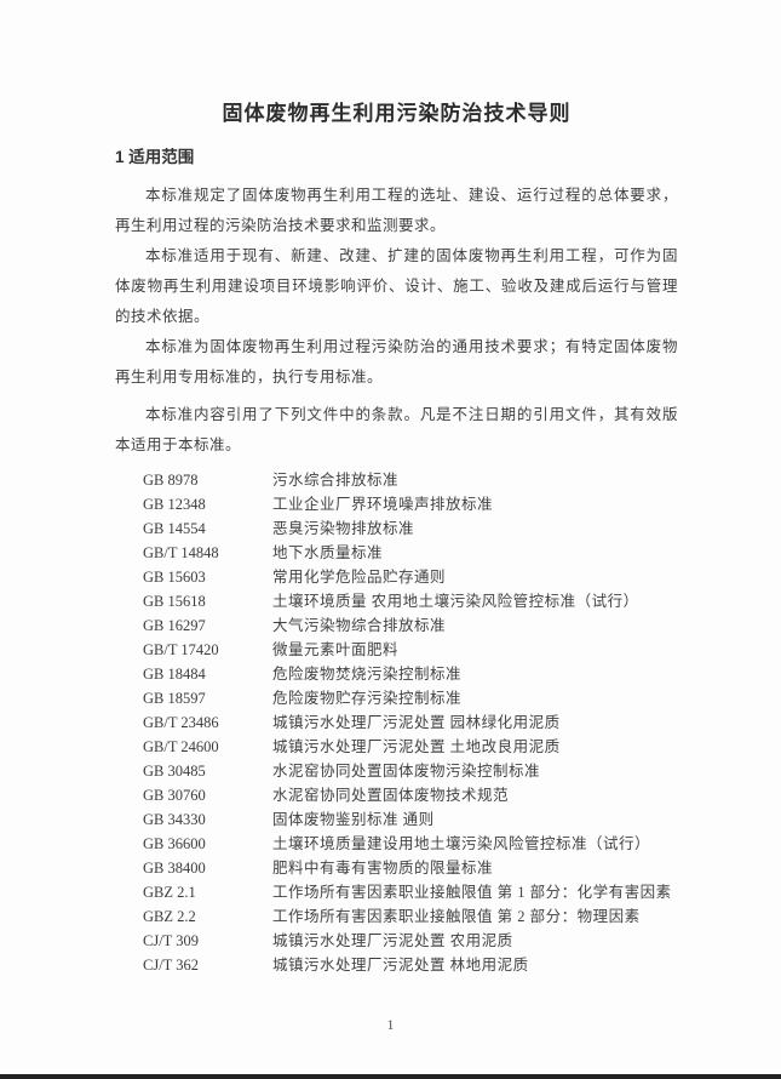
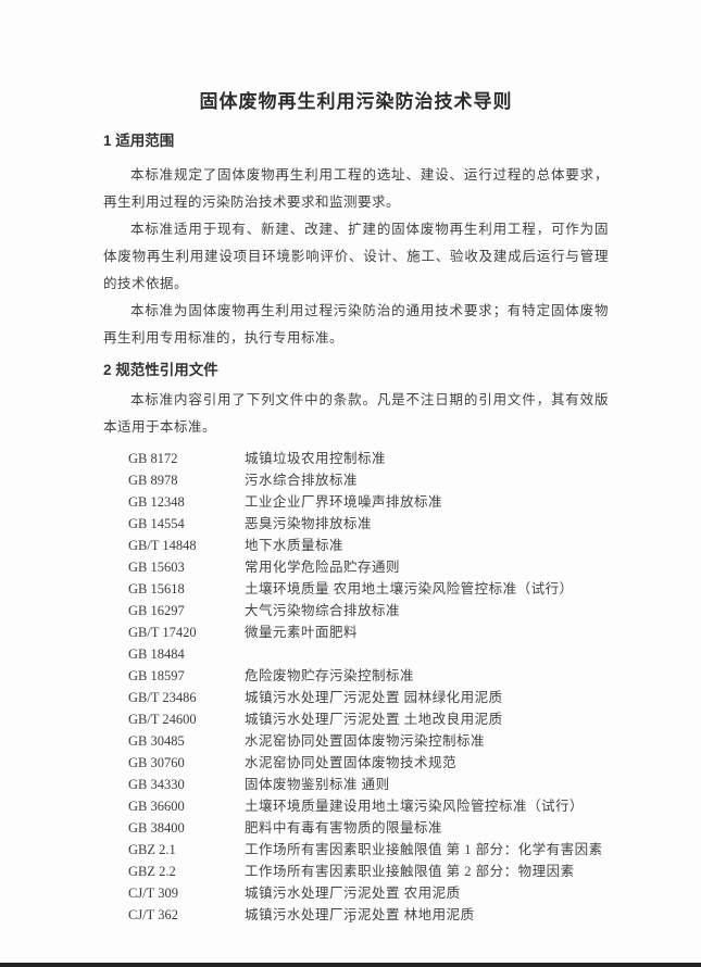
  固体废物再生利用污染防治技术导则
  1 适用范围
  本标准规定了固体废物再生利用工程的选址、建设、运行过程的总体要求，再生利用过程的污染防治技术要求和监测要求。
  本标准适用于现有、新建、改建、扩建的固体废物再生利用工程，可作为固体废物再生利用建设项目环境影响评价、设计、施工、验收及建成后运行与管理的技术依据。
  本标准为固体废物再生利用过程污染防治的通用技术要求；有特定固体废物再生利用专用标准的，执行专用标准。
+ 2 规范性引用文件
  本标准内容引用了下列文件中的条款。凡是不注日期的引用文件，其有效版本适用于本标准。
+ GB 8172
+ 城镇垃圾农用控制标准
  GB 8978
  污水综合排放标准
  GB 12348
  工业企业厂界环境噪声排放标准
  GB 14554
  恶臭污染物排放标准
  GB/T 14848
  地下水质量标准
  GB 15603
  常用化学危险品贮存通则
  GB 15618
  土壤环境质量 农用地土壤污染风险管控标准（试行）
  GB 16297
  大气污染物综合排放标准
  GB/T 17420
  微量元素叶面肥料
  GB 18484
- 危险废物焚烧污染控制标准
  GB 18597
  危险废物贮存污染控制标准
  GB/T 23486
  城镇污水处理厂污泥处置 园林绿化用泥质
  GB/T 24600
  城镇污水处理厂污泥处置 土地改良用泥质
  GB 30485
  水泥窑协同处置固体废物污染控制标准
  GB 30760
  水泥窑协同处置固体废物技术规范
  GB 34330
  固体废物鉴别标准 通则
  GB 36600
  土壤环境质量建设用地土壤污染风险管控标准（试行）
  GB 38400
  肥料中有毒有害物质的限量标准
  GBZ 2.1
  工作场所有害因素职业接触限值 第 1 部分：化学有害因素
  GBZ 2.2
  工作场所有害因素职业接触限值 第 2 部分：物理因素
  CJ/T 309
  城镇污水处理厂污泥处置 农用泥质
  CJ/T 362
  城镇污水处理厂污泥处置 林地用泥质
  1
